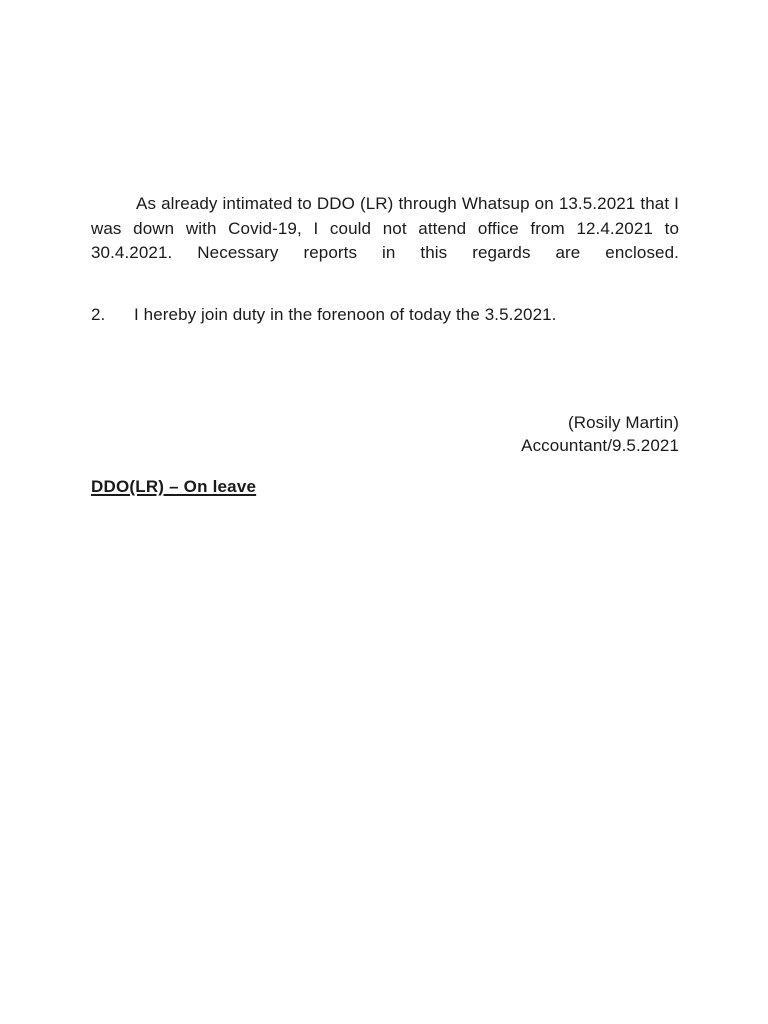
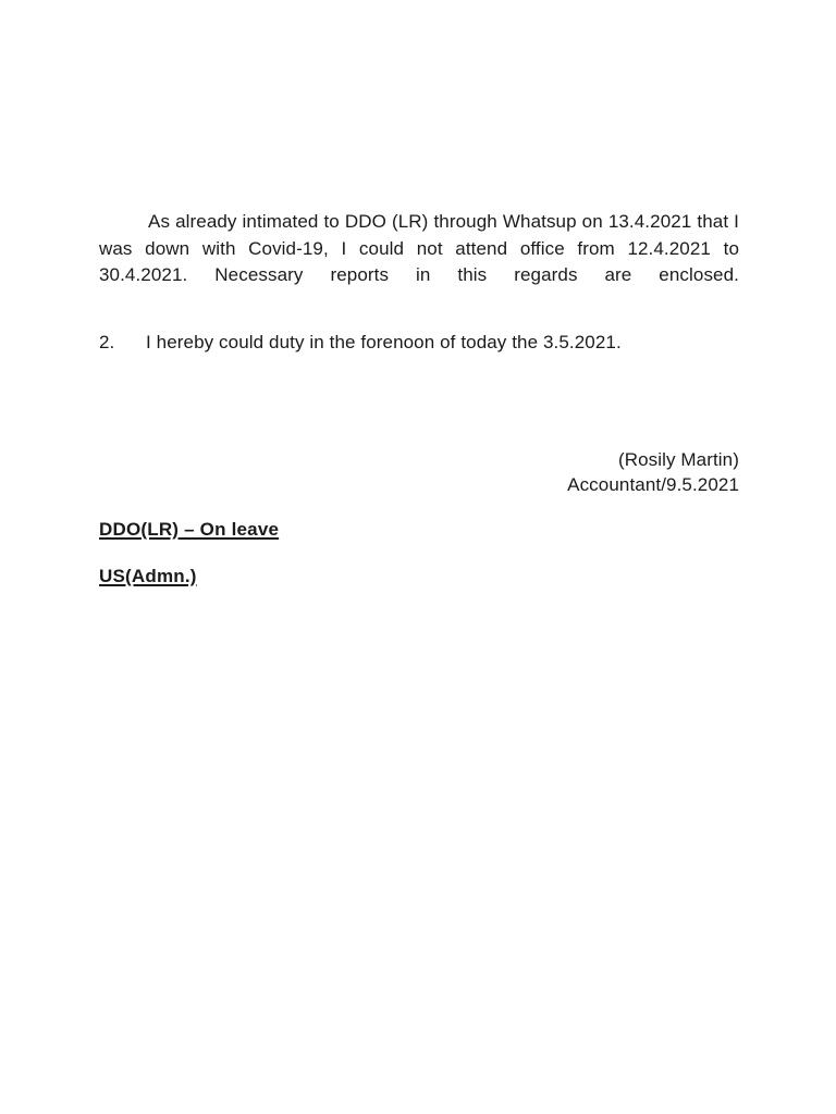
- As already intimated to DDO (LR) through Whatsup on 13.5.2021 that I was down with Covid-19, I could not attend office from 12.4.2021 to 30.4.2021. Necessary reports in this regards are enclosed.
+ As already intimated to DDO (LR) through Whatsup on 13.4.2021 that I was down with Covid-19, I could not attend office from 12.4.2021 to 30.4.2021. Necessary reports in this regards are enclosed.
  2.
- I hereby join duty in the forenoon of today the 3.5.2021.
+ I hereby could duty in the forenoon of today the 3.5.2021.
  (Rosily Martin)
  Accountant/9.5.2021
  DDO(LR) – On leave
+ US(Admn.)
